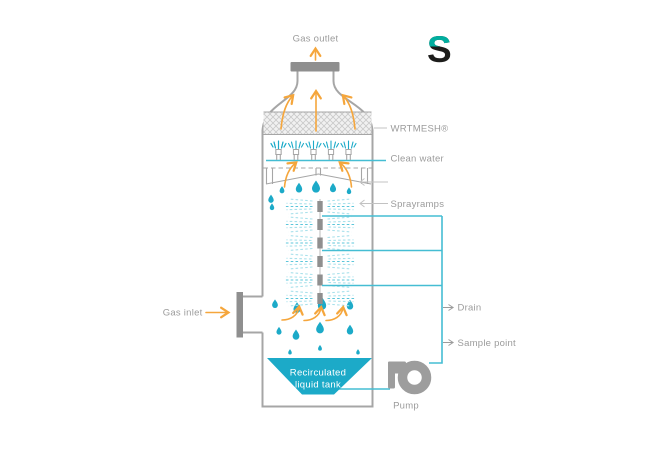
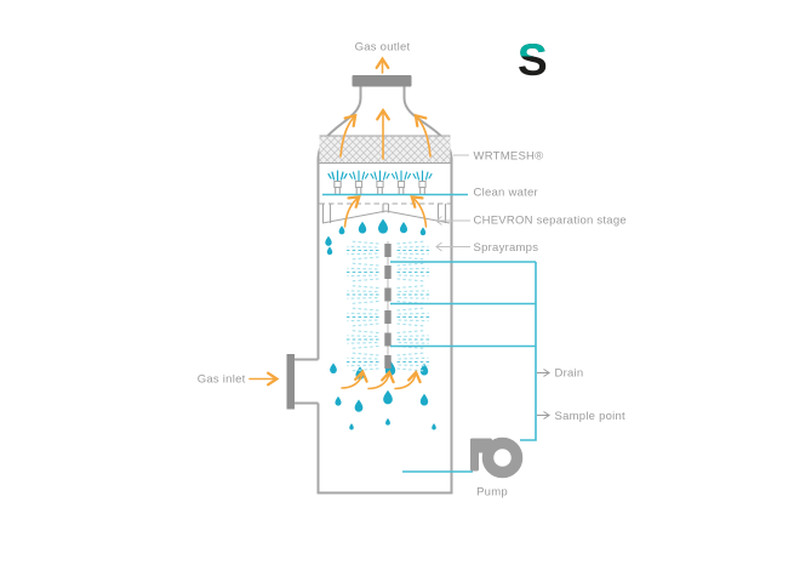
- Recirculated
- liquid tank
  Gas outlet
  WRTMESH®
  Clean water
+ CHEVRON separation stage
  Sprayramps
  Gas inlet
  Drain
  Sample point
  Pump
  S
